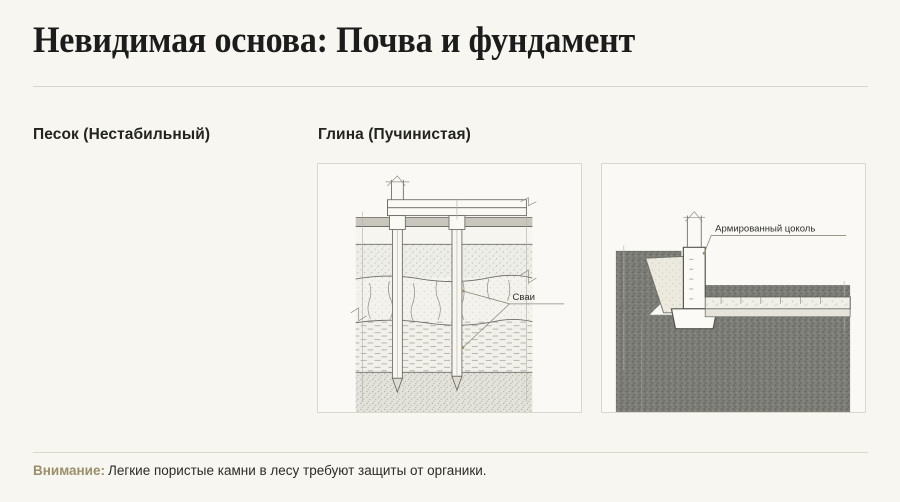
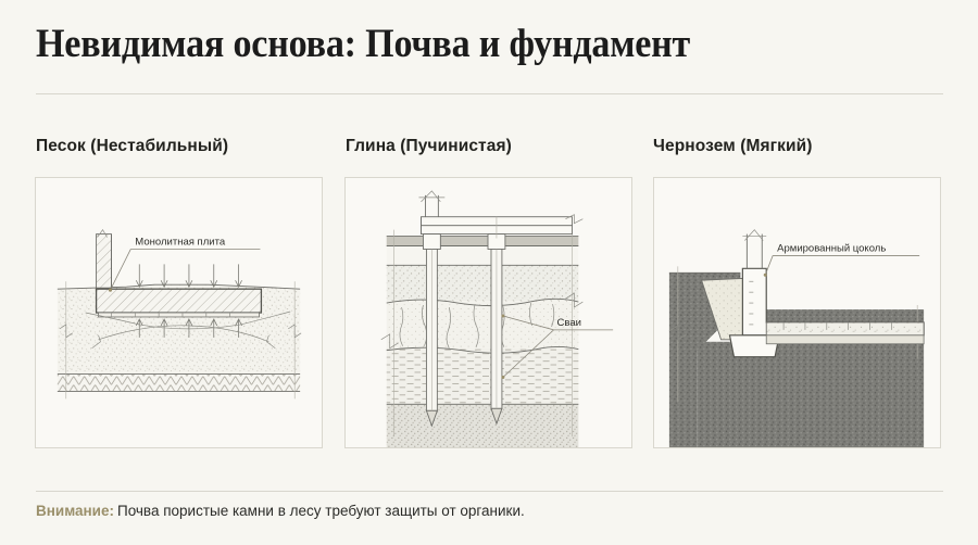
  Невидимая основа: Почва и фундамент
  Песок (Нестабильный)
  Глина (Пучинистая)
+ Чернозем (Мягкий)
+ Монолитная плита
  Сваи
  Армированный цоколь
- Внимание: Легкие пористые камни в лесу требуют защиты от органики.
+ Внимание: Почва пористые камни в лесу требуют защиты от органики.
